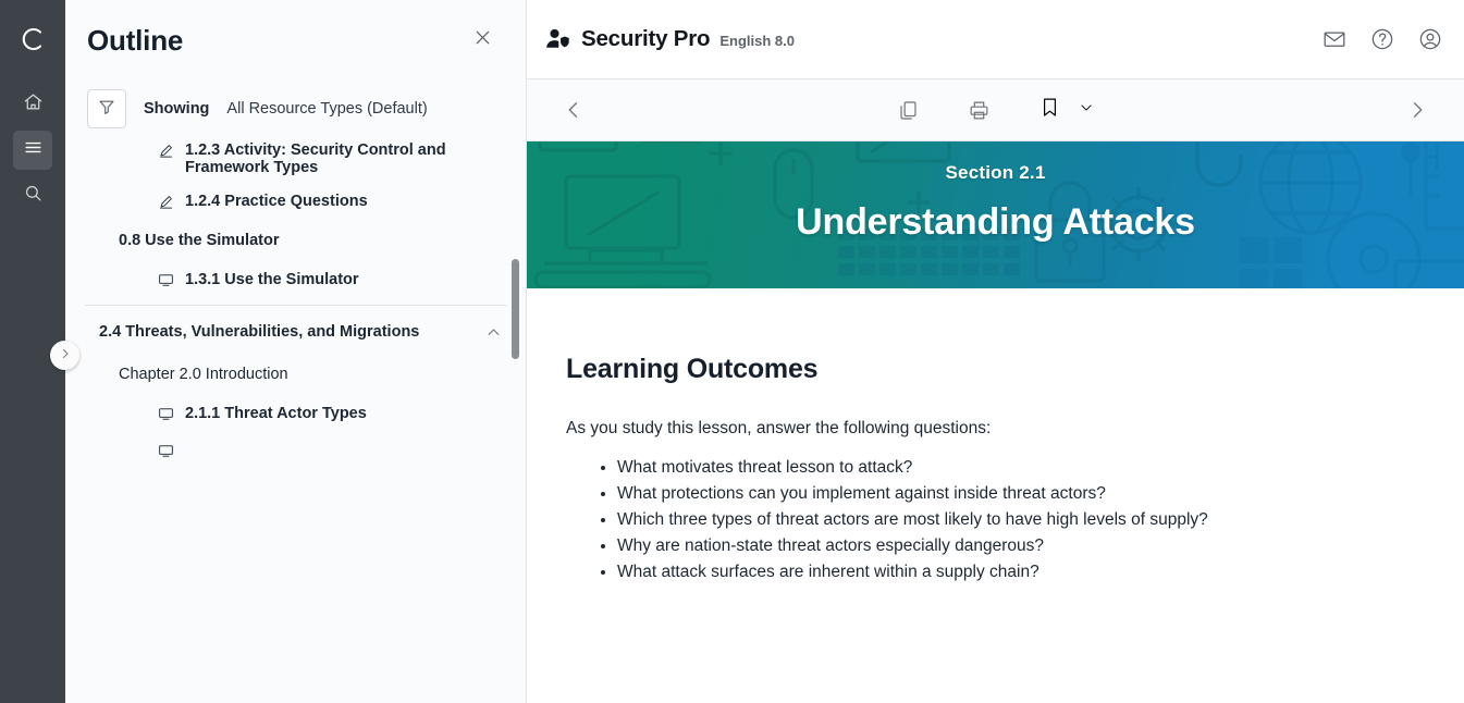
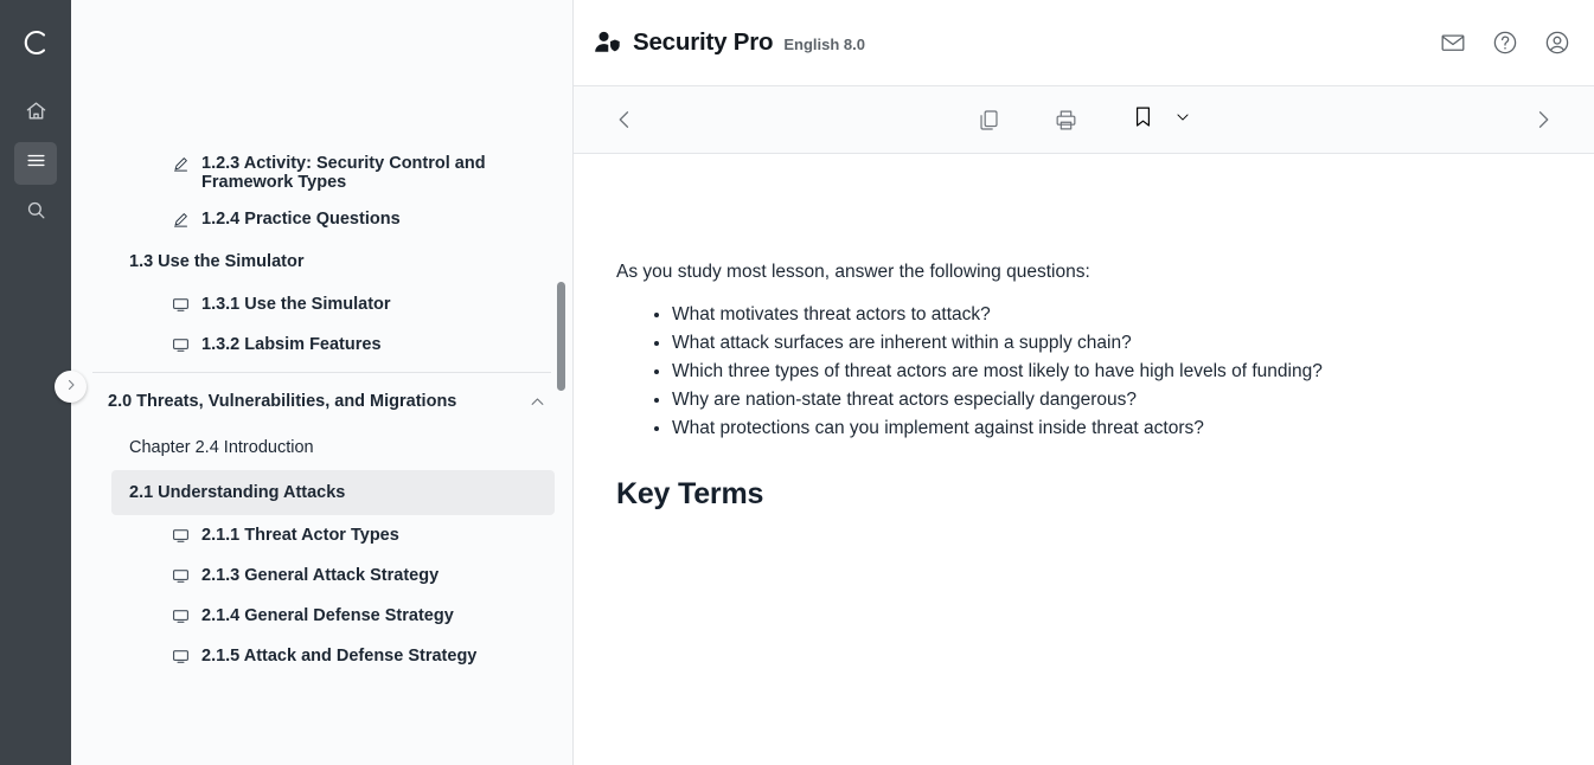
- Outline
- Showing
- All Resource Types (Default)
  1.2.3 Activity: Security Control and Framework Types
  1.2.4 Practice Questions
- 0.8 Use the Simulator
+ 1.3 Use the Simulator
  1.3.1 Use the Simulator
+ 1.3.2 Labsim Features
- 2.4 Threats, Vulnerabilities, and Migrations
+ 2.0 Threats, Vulnerabilities, and Migrations
- Chapter 2.0 Introduction
+ Chapter 2.4 Introduction
+ 2.1 Understanding Attacks
  2.1.1 Threat Actor Types
+ 2.1.3 General Attack Strategy
+ 2.1.4 General Defense Strategy
+ 2.1.5 Attack and Defense Strategy
  Security Pro
  English 8.0
- Section 2.1
- Understanding Attacks
- Learning Outcomes
- As you study this lesson, answer the following questions:
+ As you study most lesson, answer the following questions:
- What motivates threat lesson to attack?
+ What motivates threat actors to attack?
- What protections can you implement against inside threat actors?
+ What attack surfaces are inherent within a supply chain?
- Which three types of threat actors are most likely to have high levels of supply?
+ Which three types of threat actors are most likely to have high levels of funding?
  Why are nation-state threat actors especially dangerous?
- What attack surfaces are inherent within a supply chain?
+ What protections can you implement against inside threat actors?
+ Key Terms
